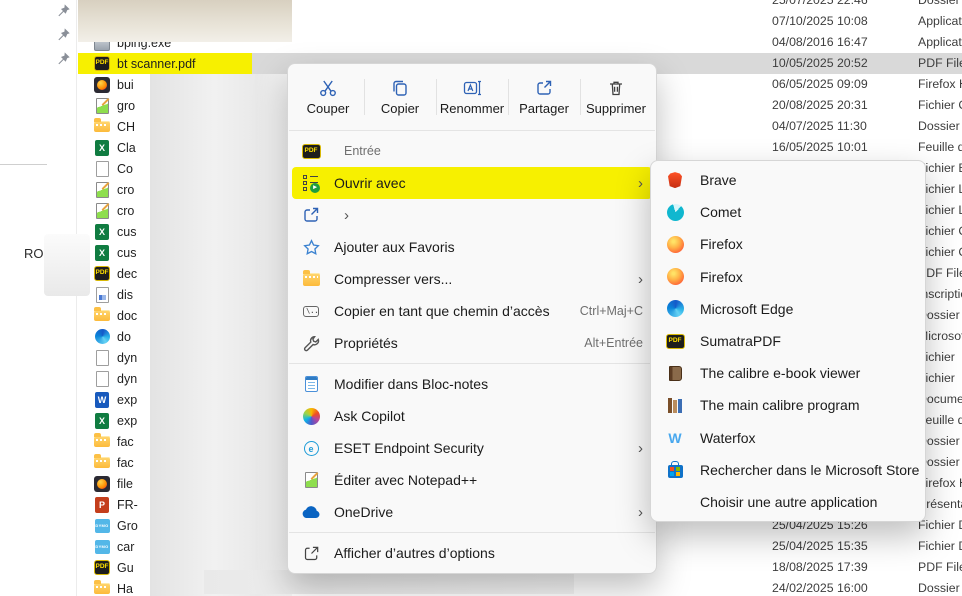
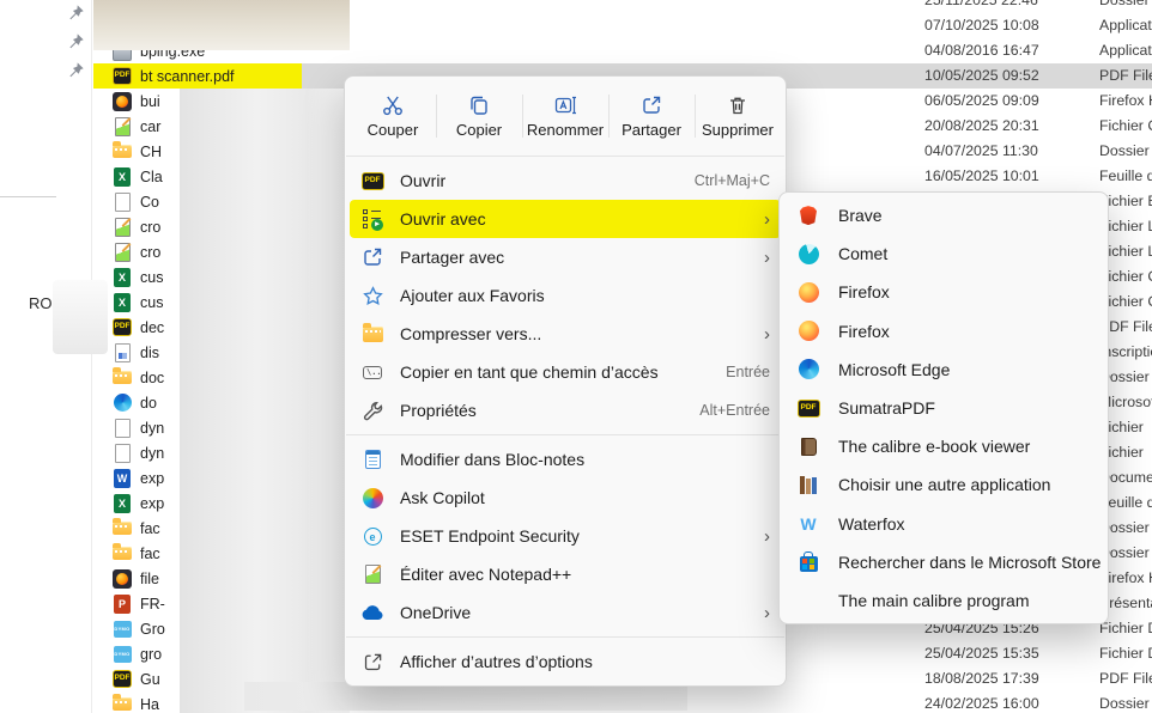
- 25/07/2025 22:46
+ 25/11/2025 22:46
  Dossier
  07/10/2025 10:08
  Applicat
  bping.exe
  04/08/2016 16:47
  Applicat
  bt scanner.pdf
- 10/05/2025 20:52
+ 10/05/2025 09:52
  PDF Fil
  bui
  06/05/2025 09:09
  Firefox
- gro
+ car
  20/08/2025 20:31
  Fichier
  CH
  04/07/2025 11:30
  Dossier
  X
  Cla
  16/05/2025 10:01
  Feuille d
  Co
  ichier
  cro
  ichier
  cro
  ichier
  X
  cus
  ichier
  X
  cus
  ichier
  dec
  DF Fil
  dis
  scripti
  doc
  ossier
  do
  dyn
  ichier
  dyn
  ichier
  W
  exp
  ocume
  X
  exp
  euille d
  fac
  ossier
  fac
  ossier
  file
  irefox
  P
  FR-
  résent
  Gro
  25/04/2025 15:26
  Fichier
- car
+ gro
  25/04/2025 15:35
  Fichier
  Gu
  18/08/2025 17:39
  PDF Fil
  Ha
  24/02/2025 16:00
  Dossier
  Couper
  Copier
  Renommer
  Partager
  Supprimer
+ Ouvrir
- Entrée
+ Ctrl+Maj+C
  Ouvrir avec
  ›
+ Partager avec
  ›
  Ajouter aux Favoris
  Compresser vers...
  ›
  \..
  Copier en tant que chemin d’accès
- Ctrl+Maj+C
+ Entrée
  Propriétés
  Alt+Entrée
  Modifier dans Bloc-notes
  Ask Copilot
  e
  ESET Endpoint Security
  ›
  Éditer avec Notepad++
  OneDrive
  ›
  Afficher d’autres d’options
  Brave
  Comet
  Firefox
  Firefox
  Microsoft Edge
  SumatraPDF
  The calibre e-book viewer
- The main calibre program
+ Choisir une autre application
  W
  Waterfox
  Rechercher dans le Microsoft Store
- Choisir une autre application
+ The main calibre program
